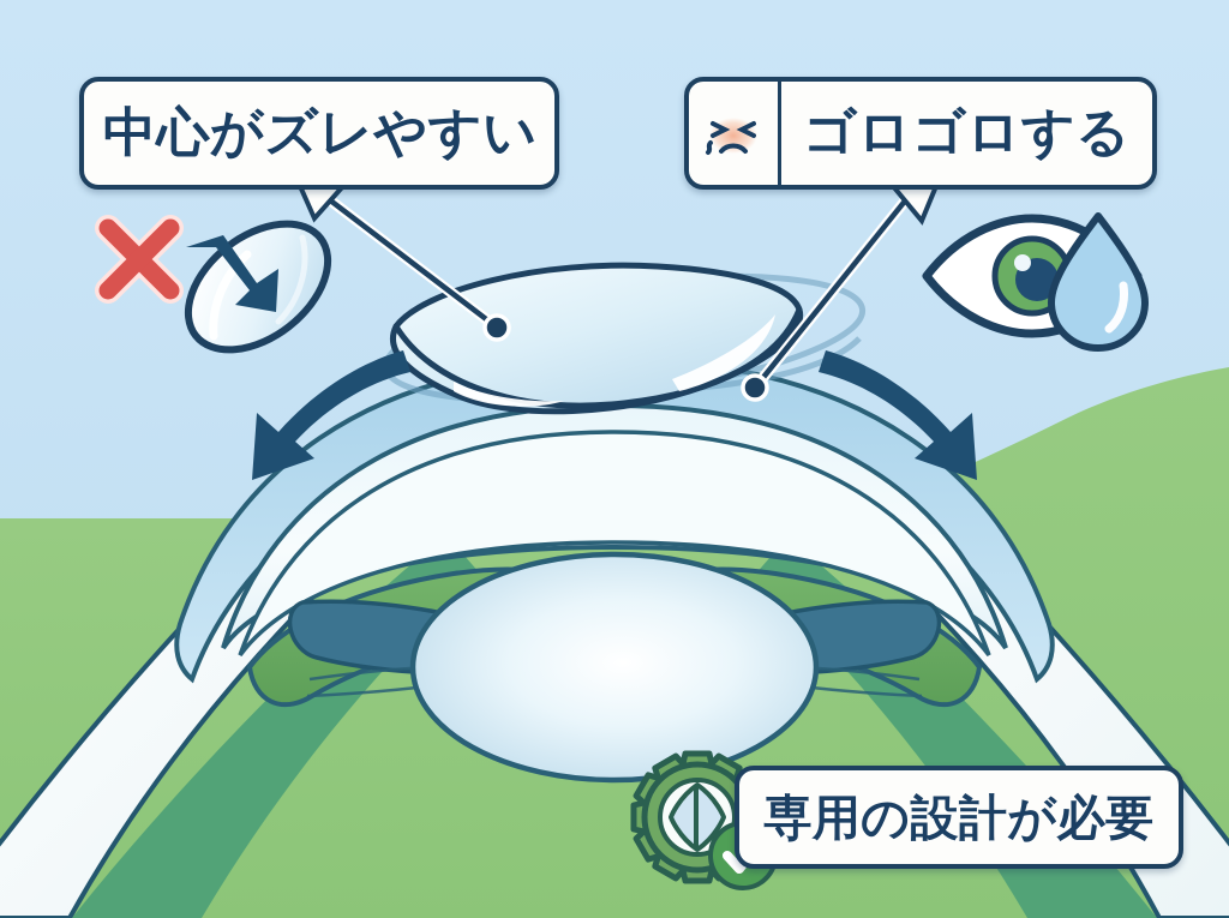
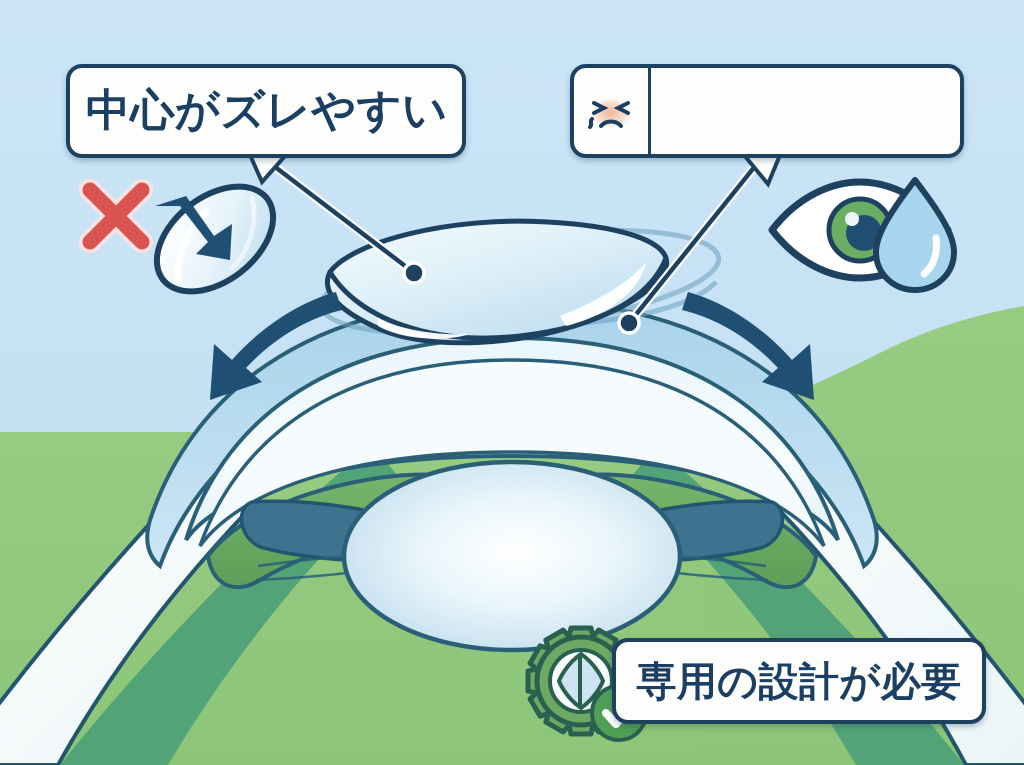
  中心がズレやすい
- ゴロゴロする
  専用の設計が必要
